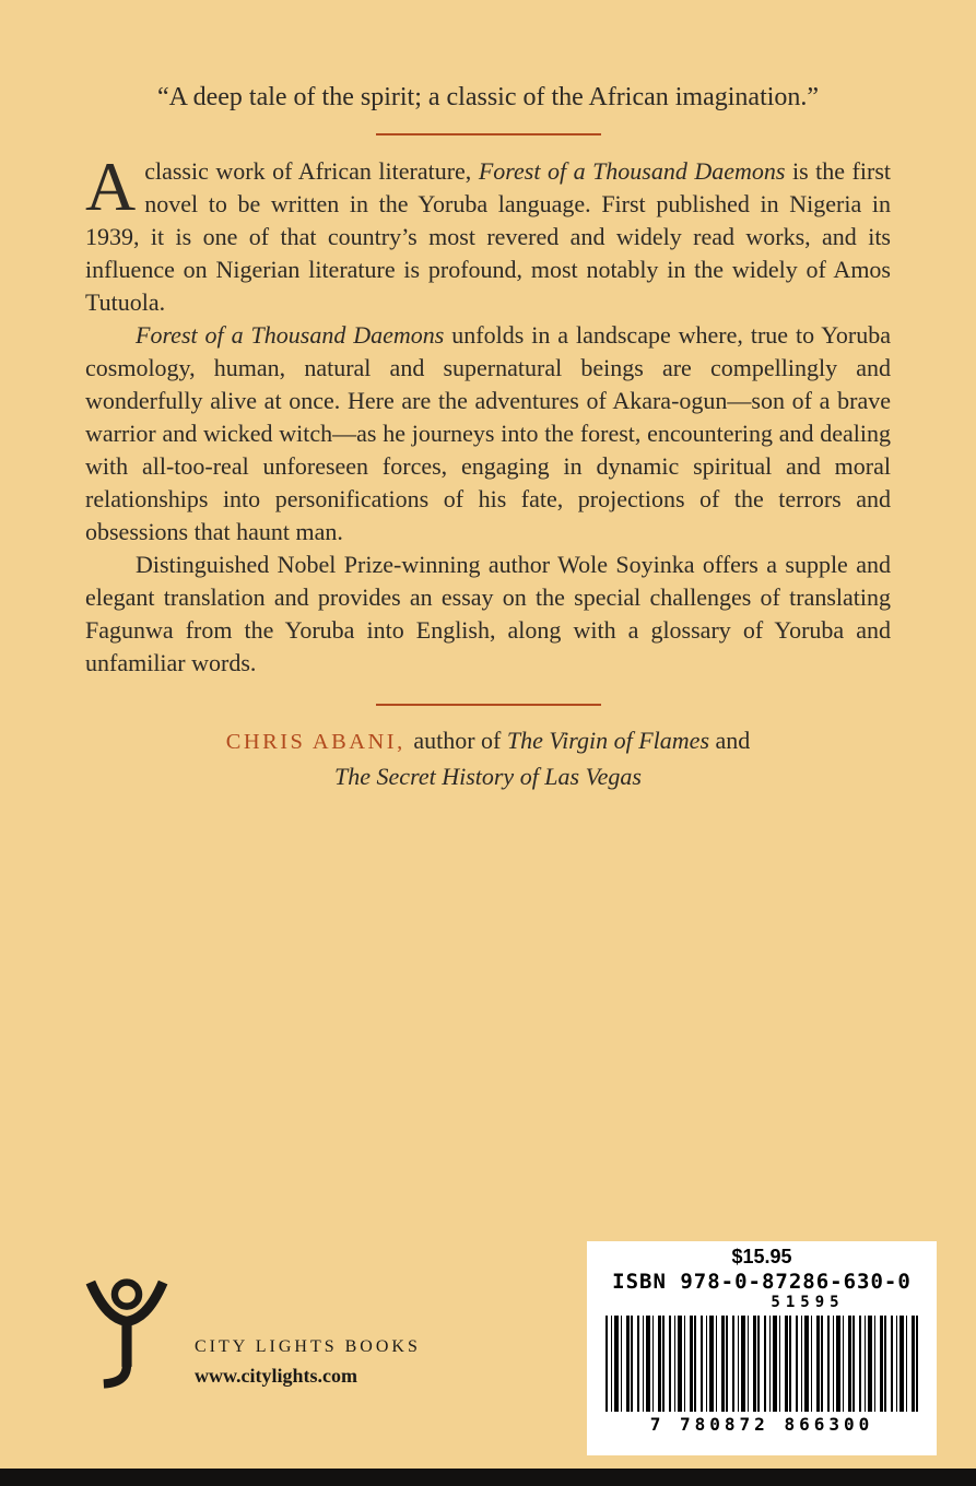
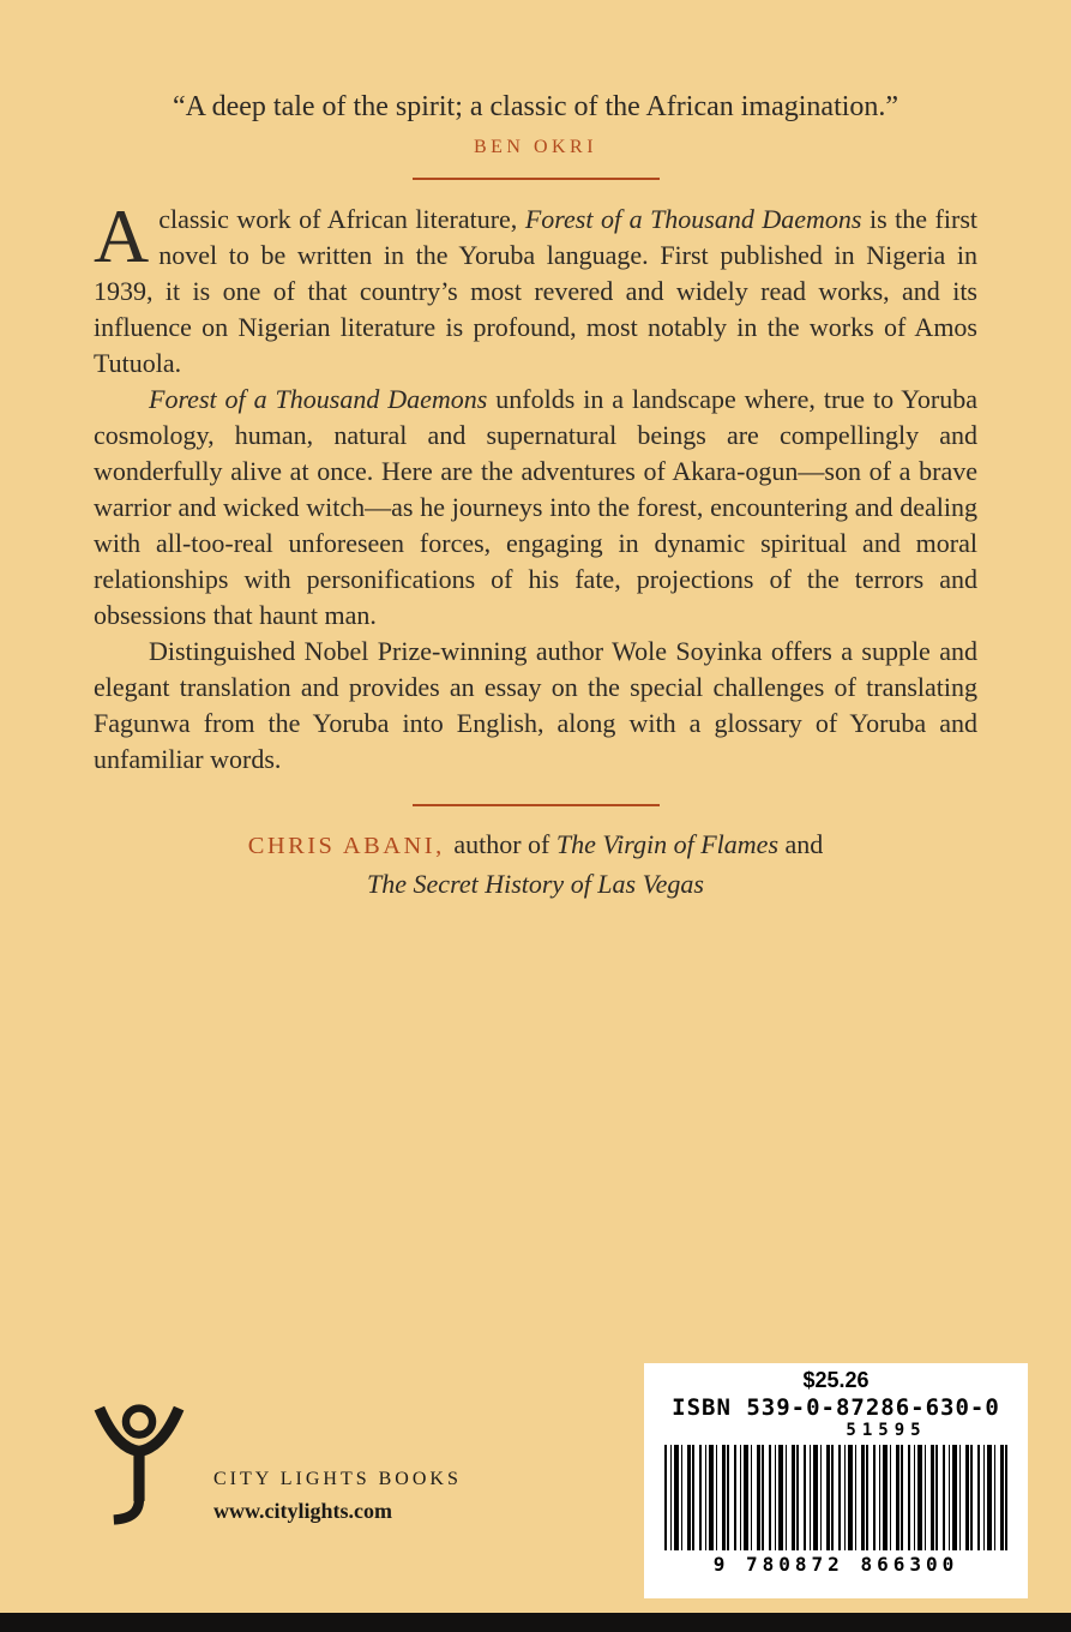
  “A deep tale of the spirit; a classic of the African imagination.”
+ BEN OKRI
  A
- classic work of African literature, Forest of a Thousand Daemons is the first novel to be written in the Yoruba language. First published in Nigeria in 1939, it is one of that country’s most revered and widely read works, and its influence on Nigerian literature is profound, most notably in the widely of Amos Tutuola.
+ classic work of African literature, Forest of a Thousand Daemons is the first novel to be written in the Yoruba language. First published in Nigeria in 1939, it is one of that country’s most revered and widely read works, and its influence on Nigerian literature is profound, most notably in the works of Amos Tutuola.
- Forest of a Thousand Daemons unfolds in a landscape where, true to Yoruba cosmology, human, natural and supernatural beings are compellingly and wonderfully alive at once. Here are the adventures of Akara-ogun—son of a brave warrior and wicked witch—as he journeys into the forest, encountering and dealing with all-too-real unforeseen forces, engaging in dynamic spiritual and moral relationships into personifications of his fate, projections of the terrors and obsessions that haunt man.
+ Forest of a Thousand Daemons unfolds in a landscape where, true to Yoruba cosmology, human, natural and supernatural beings are compellingly and wonderfully alive at once. Here are the adventures of Akara-ogun—son of a brave warrior and wicked witch—as he journeys into the forest, encountering and dealing with all-too-real unforeseen forces, engaging in dynamic spiritual and moral relationships with personifications of his fate, projections of the terrors and obsessions that haunt man.
  Distinguished Nobel Prize-winning author Wole Soyinka offers a supple and elegant translation and provides an essay on the special challenges of translating Fagunwa from the Yoruba into English, along with a glossary of Yoruba and unfamiliar words.
  CHRIS ABANI, author of The Virgin of Flames and
  The Secret History of Las Vegas
  CITY LIGHTS BOOKS
  www.citylights.com
- $15.95
+ $25.26
- ISBN 978-0-87286-630-0
+ ISBN 539-0-87286-630-0
  51595
- 7 780872 866300
+ 9 780872 866300
